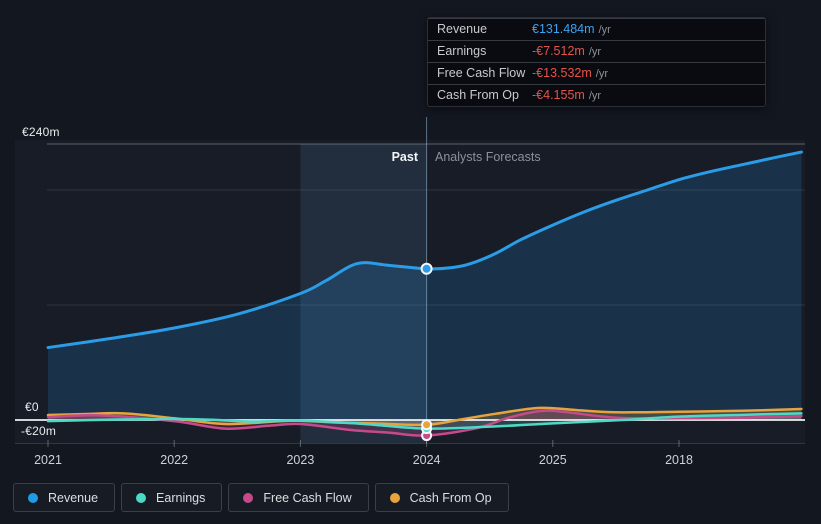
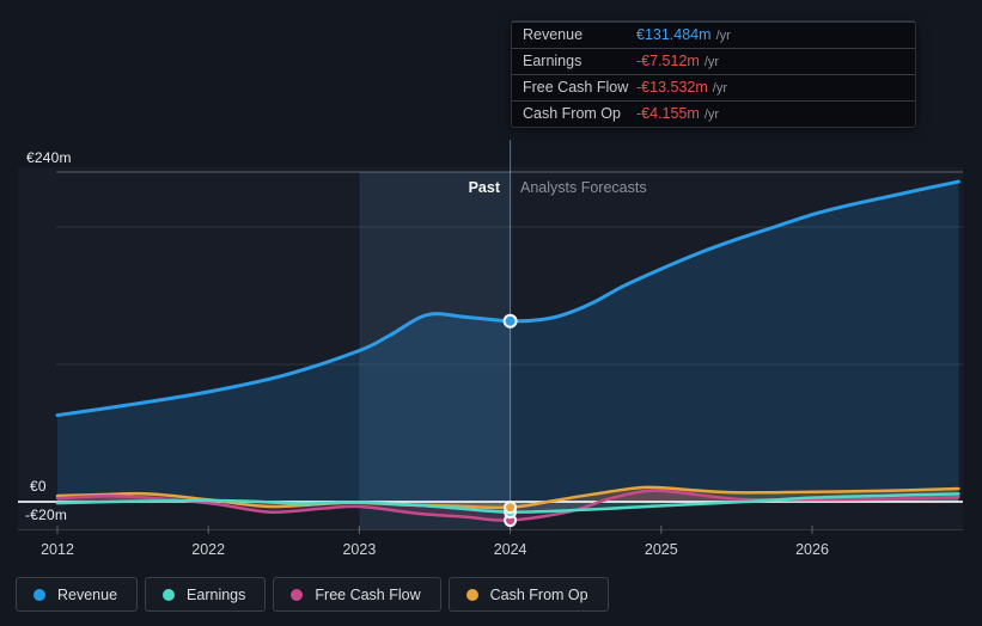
  €240m
  €0
  -€20m
  Past
  Analysts Forecasts
- 2021
+ 2012
  2022
  2023
  2024
  2025
- 2018
+ 2026
  Revenue
  €131.484m
  /yr
  Earnings
  -€7.512m
  /yr
  Free Cash Flow
  -€13.532m
  /yr
  Cash From Op
  -€4.155m
  /yr
  Revenue
  Earnings
  Free Cash Flow
  Cash From Op
